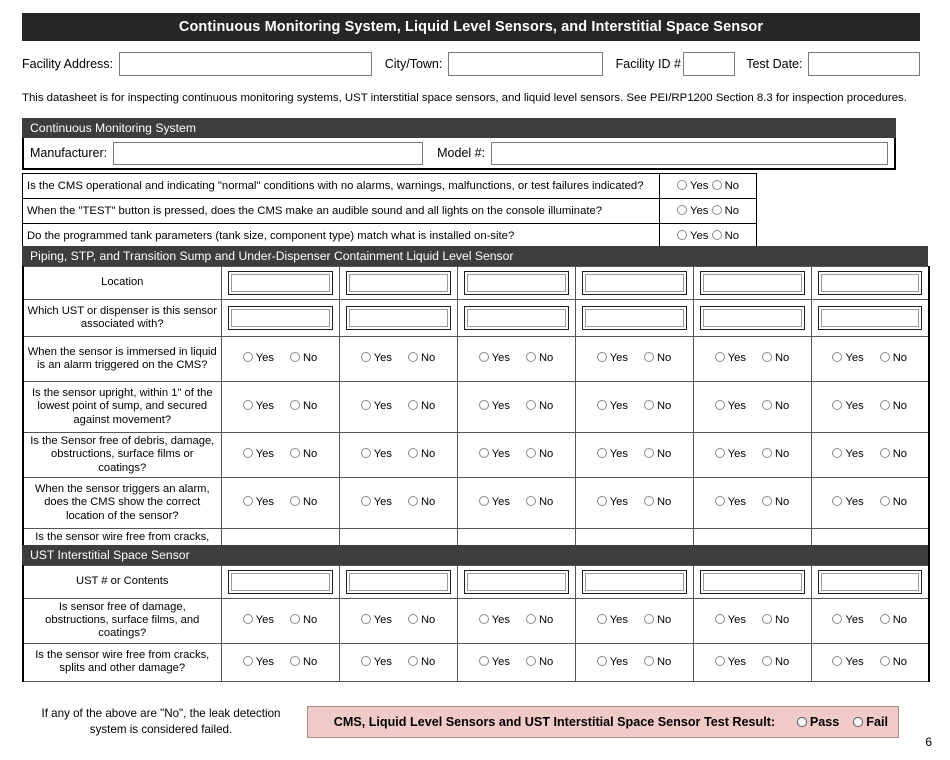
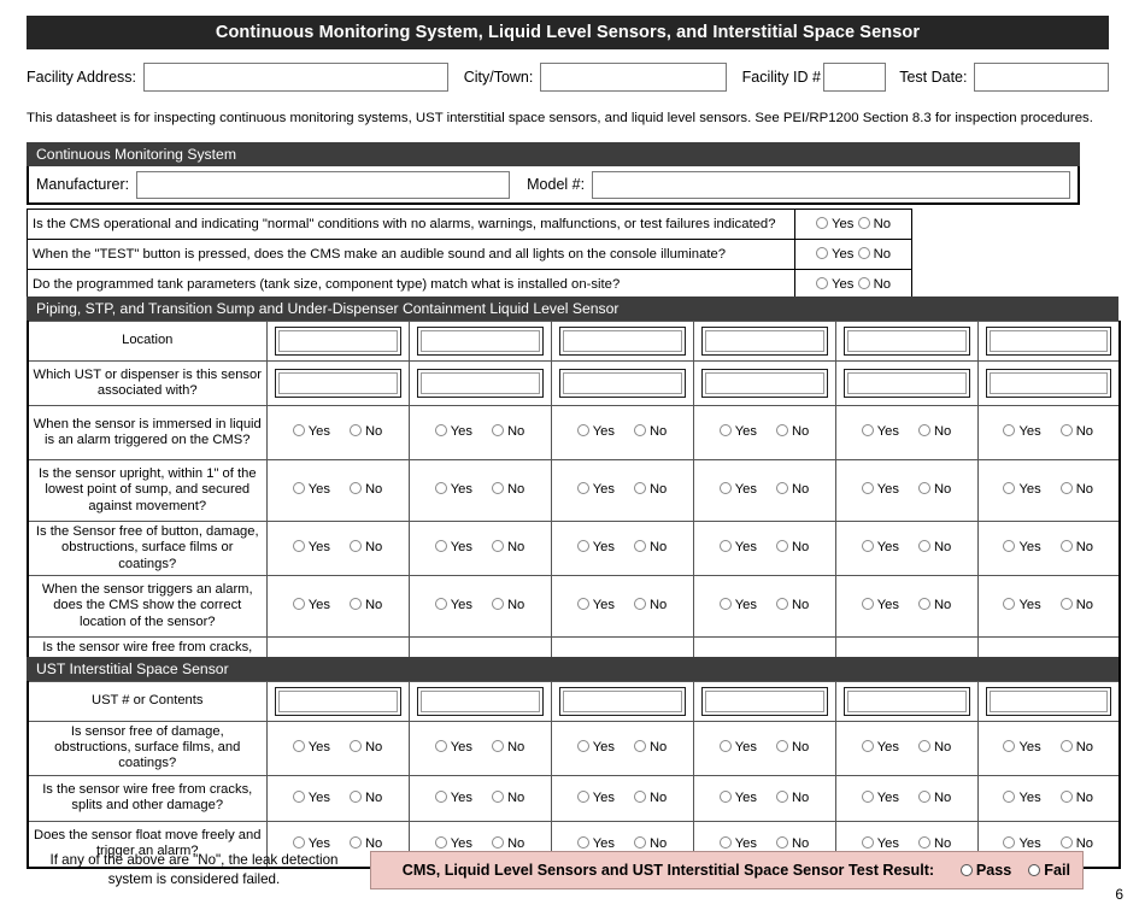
  Continuous Monitoring System, Liquid Level Sensors, and Interstitial Space Sensor
  Facility Address:
  City/Town:
  Facility ID #
  Test Date:
  This datasheet is for inspecting continuous monitoring systems, UST interstitial space sensors, and liquid level sensors. See PEI/RP1200 Section 8.3 for inspection procedures.
  Continuous Monitoring System
  Manufacturer:
  Model #:
  Is the CMS operational and indicating "normal" conditions with no alarms, warnings, malfunctions, or test failures indicated?	Yes No
  When the "TEST" button is pressed, does the CMS make an audible sound and all lights on the console illuminate?	Yes No
  Do the programmed tank parameters (tank size, component type) match what is installed on-site?	Yes No
  Piping, STP, and Transition Sump and Under-Dispenser Containment Liquid Level Sensor
  Location
  Which UST or dispenser is this sensor associated with?
  When the sensor is immersed in liquid is an alarm triggered on the CMS?	Yes No	Yes No	Yes No	Yes No	Yes No	Yes No
  Is the sensor upright, within 1" of the lowest point of sump, and secured against movement?	Yes No	Yes No	Yes No	Yes No	Yes No	Yes No
- Is the Sensor free of debris, damage, obstructions, surface films or coatings?	Yes No	Yes No	Yes No	Yes No	Yes No	Yes No
+ Is the Sensor free of button, damage, obstructions, surface films or coatings?	Yes No	Yes No	Yes No	Yes No	Yes No	Yes No
  When the sensor triggers an alarm, does the CMS show the correct location of the sensor?	Yes No	Yes No	Yes No	Yes No	Yes No	Yes No
  UST Interstitial Space Sensor
  UST # or Contents
  Is sensor free of damage, obstructions, surface films, and coatings?	Yes No	Yes No	Yes No	Yes No	Yes No	Yes No
  Is the sensor wire free from cracks, splits and other damage?	Yes No	Yes No	Yes No	Yes No	Yes No	Yes No
+ Does the sensor float move freely and trigger an alarm?	Yes No	Yes No	Yes No	Yes No	Yes No	Yes No
  If any of the above are "No", the leak detection system is considered failed.
  CMS, Liquid Level Sensors and UST Interstitial Space Sensor Test Result:
  Pass
  Fail
  6
